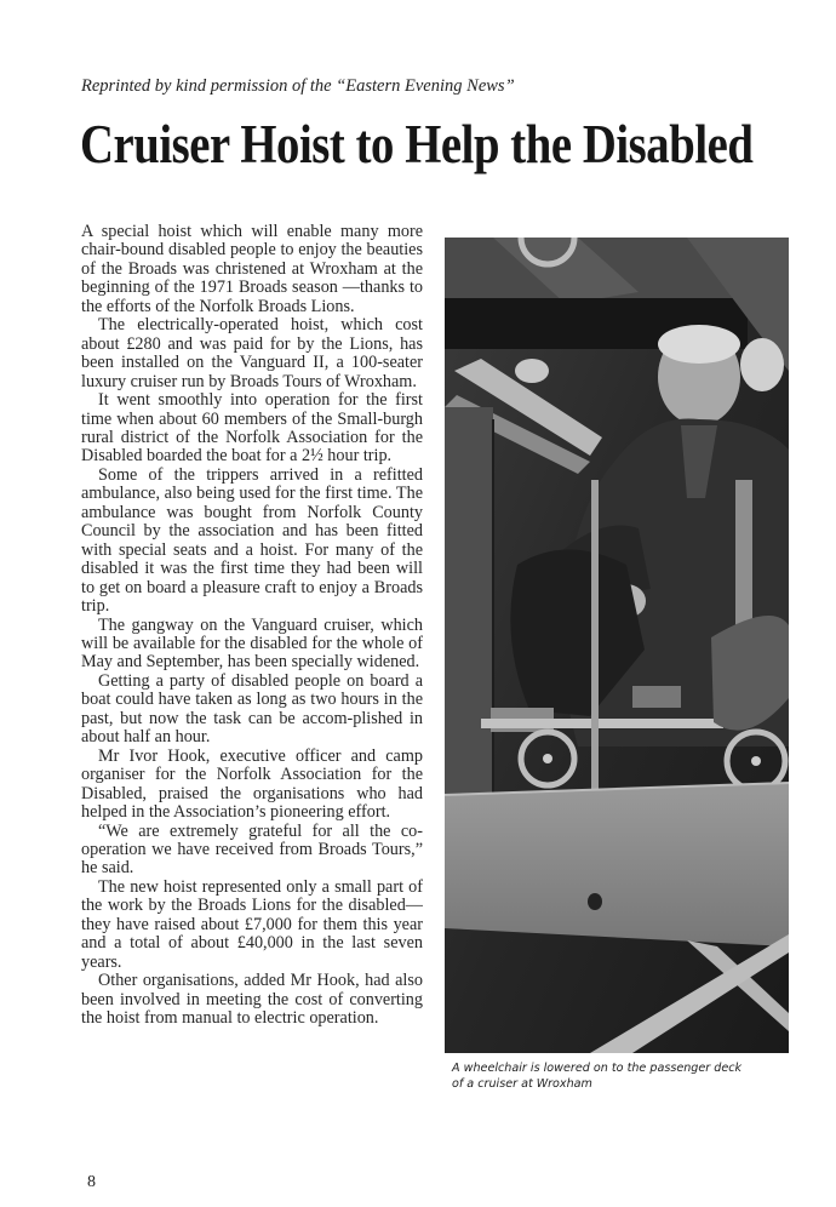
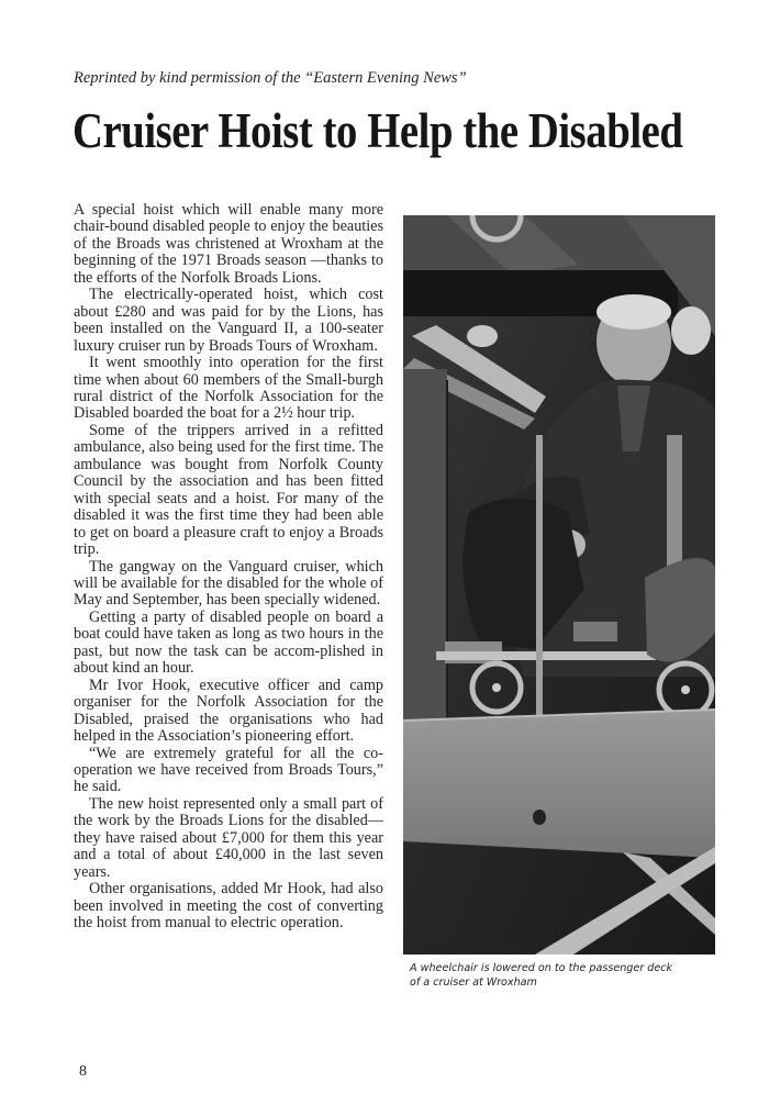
  Reprinted by kind permission of the “Eastern Evening News”
  Cruiser Hoist to Help the Disabled
  A special hoist which will enable many more chair-bound disabled people to enjoy the beauties of the Broads was christened at Wroxham at the beginning of the 1971 Broads season —thanks to the efforts of the Norfolk Broads Lions.
  The electrically-operated hoist, which cost about £280 and was paid for by the Lions, has been installed on the Vanguard II, a 100-seater luxury cruiser run by Broads Tours of Wroxham.
  It went smoothly into operation for the first time when about 60 members of the Small-burgh rural district of the Norfolk Association for the Disabled boarded the boat for a 2½ hour trip.
- Some of the trippers arrived in a refitted ambulance, also being used for the first time. The ambulance was bought from Norfolk County Council by the association and has been fitted with special seats and a hoist. For many of the disabled it was the first time they had been will to get on board a pleasure craft to enjoy a Broads trip.
+ Some of the trippers arrived in a refitted ambulance, also being used for the first time. The ambulance was bought from Norfolk County Council by the association and has been fitted with special seats and a hoist. For many of the disabled it was the first time they had been able to get on board a pleasure craft to enjoy a Broads trip.
  The gangway on the Vanguard cruiser, which will be available for the disabled for the whole of May and September, has been specially widened.
- Getting a party of disabled people on board a boat could have taken as long as two hours in the past, but now the task can be accom-plished in about half an hour.
+ Getting a party of disabled people on board a boat could have taken as long as two hours in the past, but now the task can be accom-plished in about kind an hour.
  Mr Ivor Hook, executive officer and camp organiser for the Norfolk Association for the Disabled, praised the organisations who had helped in the Association’s pioneering effort.
  “We are extremely grateful for all the co-operation we have received from Broads Tours,” he said.
  The new hoist represented only a small part of the work by the Broads Lions for the disabled—they have raised about £7,000 for them this year and a total of about £40,000 in the last seven years.
  Other organisations, added Mr Hook, had also been involved in meeting the cost of converting the hoist from manual to electric operation.
  A wheelchair is lowered on to the passenger deck of a cruiser at Wroxham
  8
